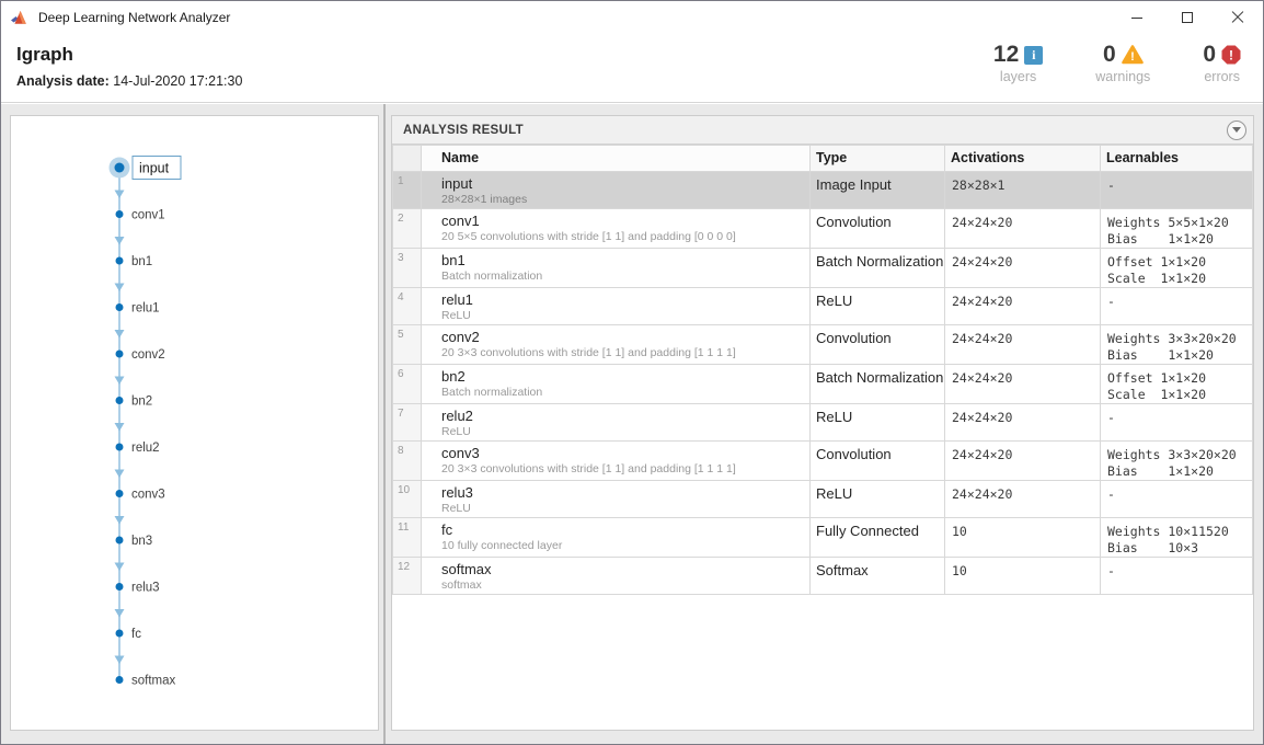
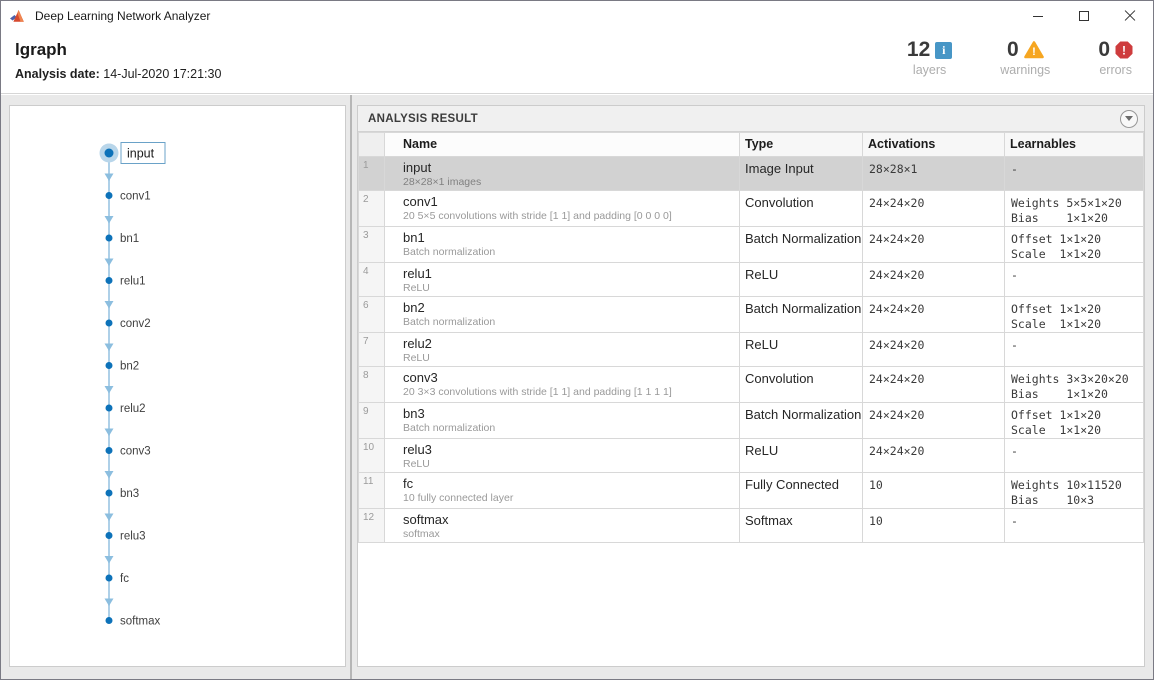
  Deep Learning Network Analyzer
  lgraph
  Analysis date: 14-Jul-2020 17:21:30
  12
  i
  layers
  0
  !
  warnings
  0
  !
  errors
  input
  conv1
  bn1
  relu1
  conv2
  bn2
  relu2
  conv3
  bn3
  relu3
  fc
  softmax
  ANALYSIS RESULT
  	Name	Type	Activations	Learnables
  1	input28×28×1 images	Image Input	28×28×1	-
  2	conv120 5×5 convolutions with stride [1 1] and padding [0 0 0 0]	Convolution	24×24×20	Weights 5×5×1×20Bias 1×1×20
  3	bn1Batch normalization	Batch Normalization	24×24×20	Offset 1×1×20Scale 1×1×20
  4	relu1ReLU	ReLU	24×24×20	-
- 5	conv220 3×3 convolutions with stride [1 1] and padding [1 1 1 1]	Convolution	24×24×20	Weights 3×3×20×20Bias 1×1×20
  6	bn2Batch normalization	Batch Normalization	24×24×20	Offset 1×1×20Scale 1×1×20
  7	relu2ReLU	ReLU	24×24×20	-
  8	conv320 3×3 convolutions with stride [1 1] and padding [1 1 1 1]	Convolution	24×24×20	Weights 3×3×20×20Bias 1×1×20
+ 9	bn3Batch normalization	Batch Normalization	24×24×20	Offset 1×1×20Scale 1×1×20
  10	relu3ReLU	ReLU	24×24×20	-
  11	fc10 fully connected layer	Fully Connected	10	Weights 10×11520Bias 10×3
  12	softmaxsoftmax	Softmax	10	-
